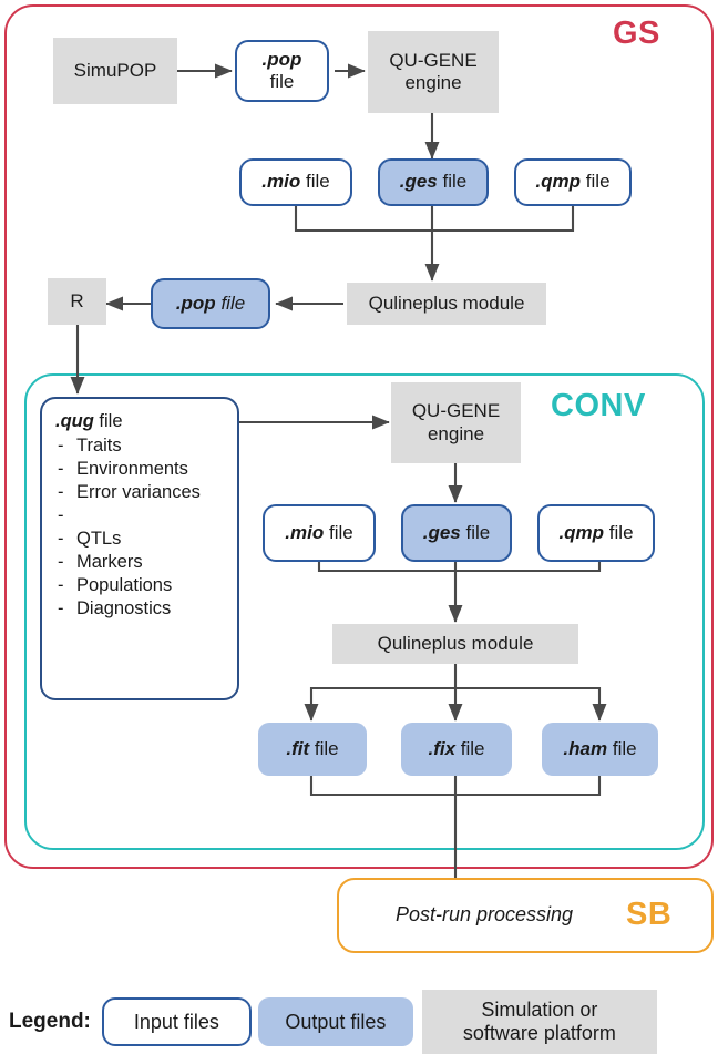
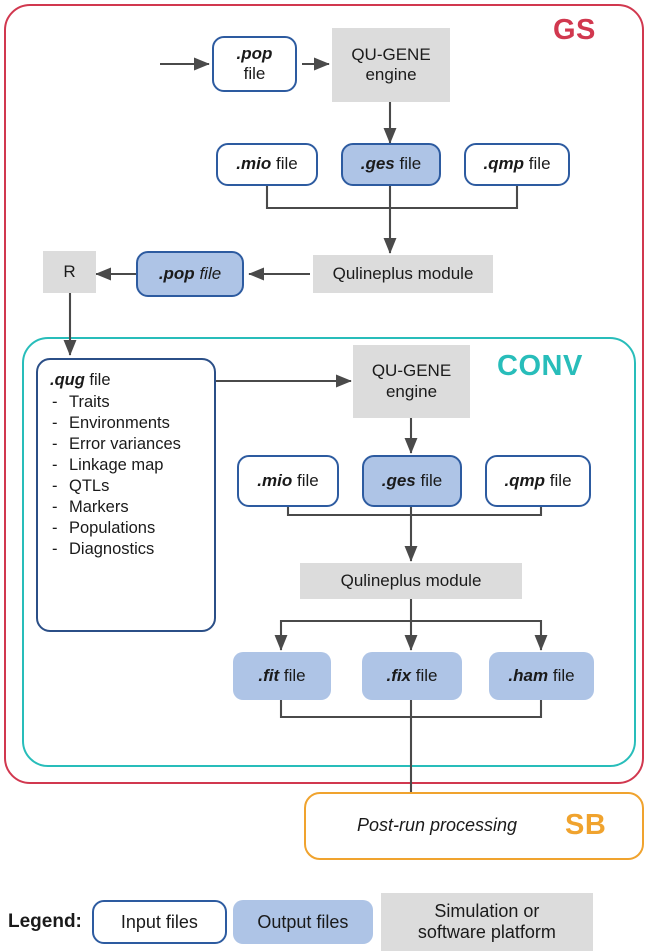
  GS
  CONV
  SB
  Post-run processing
- SimuPOP
  .pop
  file
  QU-GENE
  engine
  .mio file
  .ges file
  .qmp file
  Qulineplus module
  .pop file
  R
  .qug file
  -
  Traits
  -
  Environments
  -
  Error variances
  -
+ Linkage map
  -
  QTLs
  -
  Markers
  -
  Populations
  -
  Diagnostics
  QU-GENE
  engine
  .mio file
  .ges file
  .qmp file
  Qulineplus module
  .fit file
  .fix file
  .ham file
  Legend:
  Input files
  Output files
  Simulation or
  software platform
